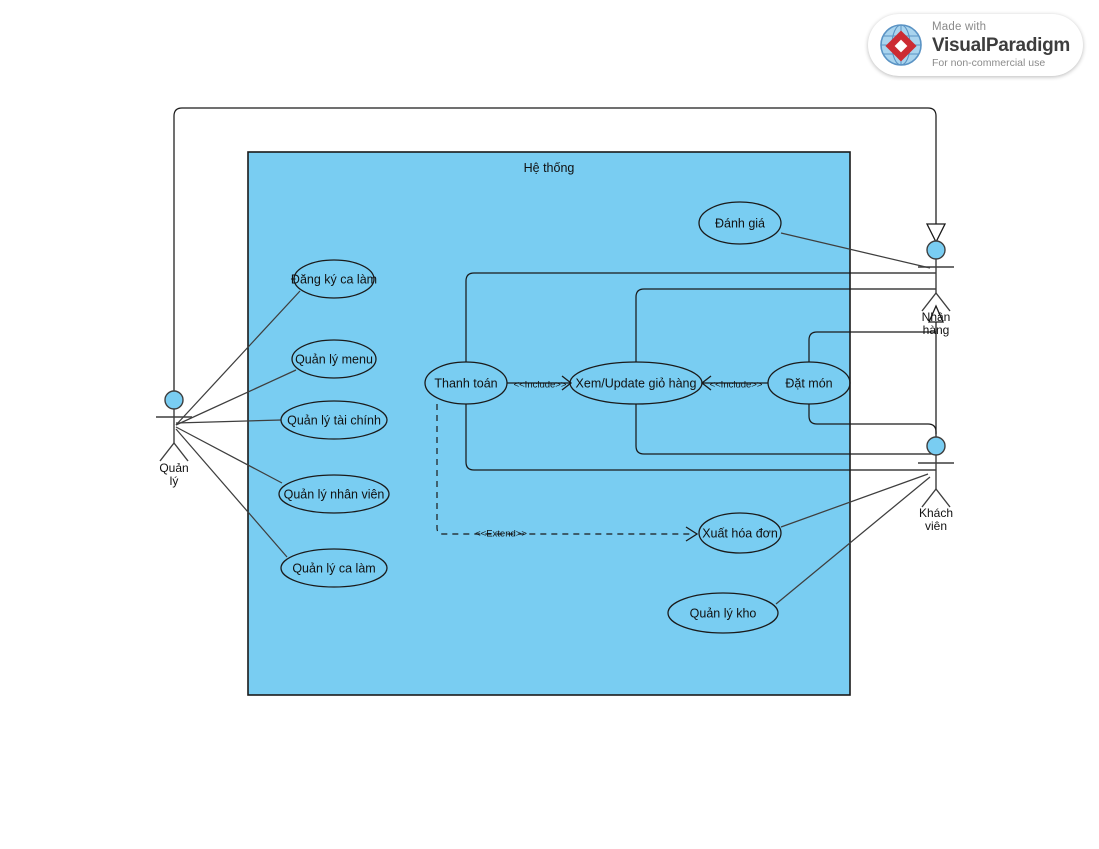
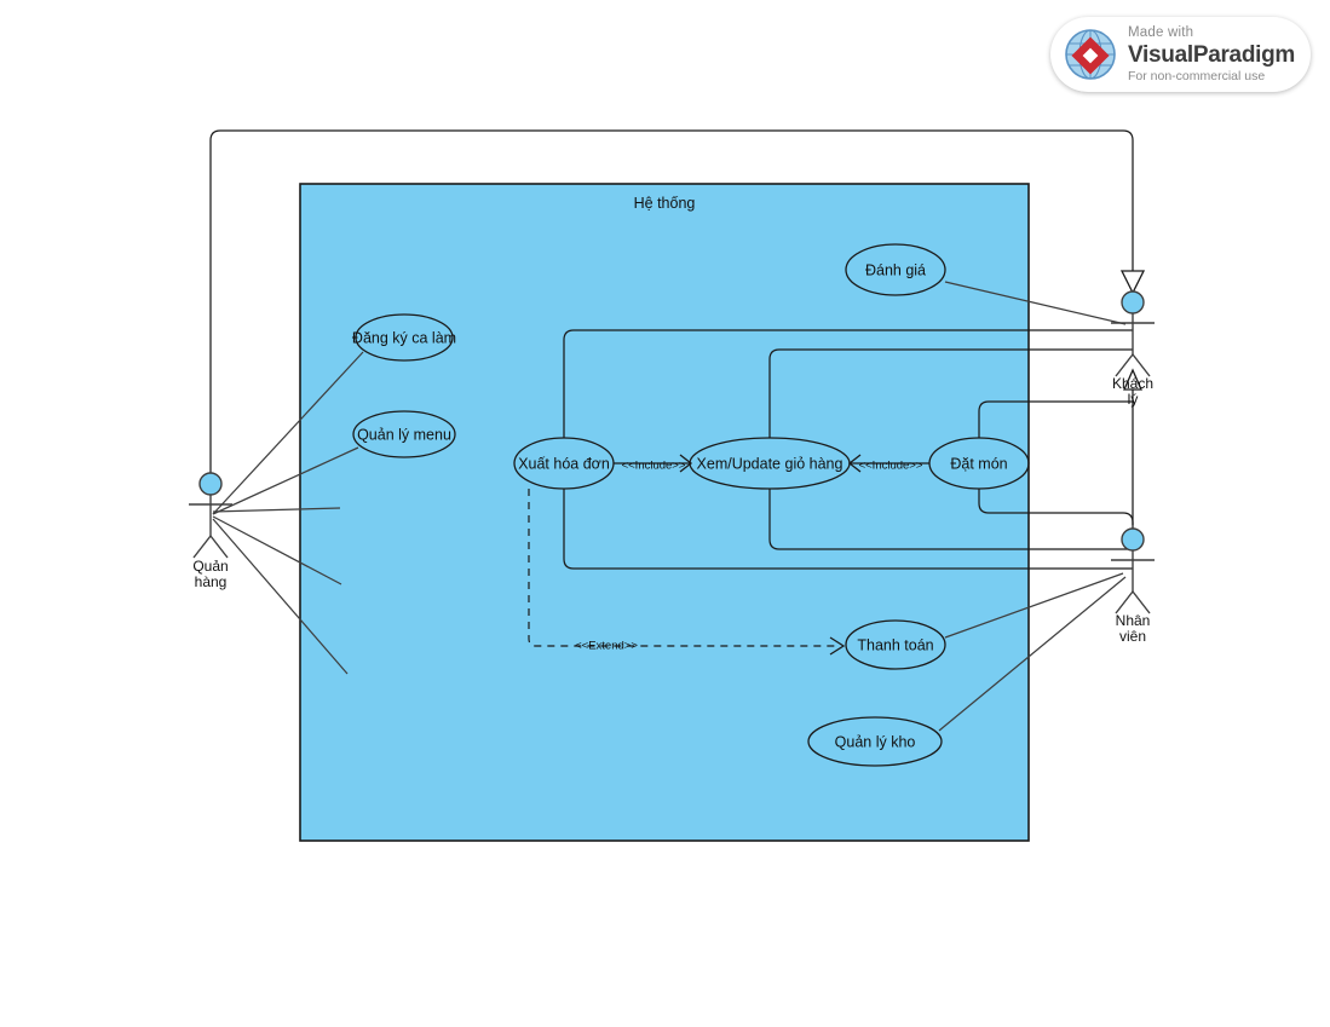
  Hệ thống
  <<Include>>
  <<Include>>
  <<Extend>>
  Đăng ký ca làm
  Quản lý menu
- Quản lý tài chính
- Quản lý nhân viên
- Quản lý ca làm
  Đánh giá
- Thanh toán
+ Xuất hóa đơn
  Xem/Update giỏ hàng
  Đặt món
- Xuất hóa đơn
+ Thanh toán
  Quản lý kho
  Quản
- lý
+ hàng
- Nhân
+ Khách
- hàng
+ lý
- Khách
+ Nhân
  viên
  Made with
  VisualParadigm
  For non-commercial use
